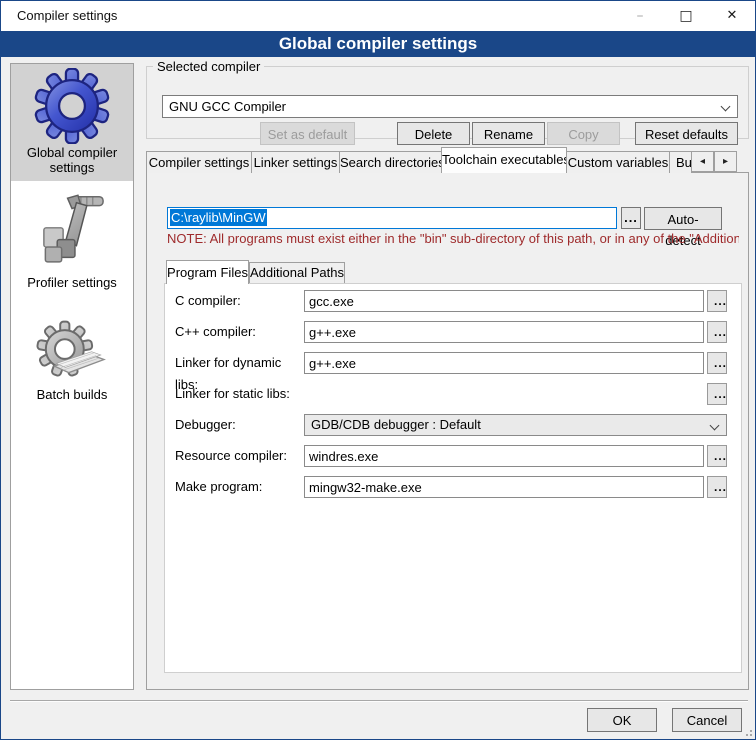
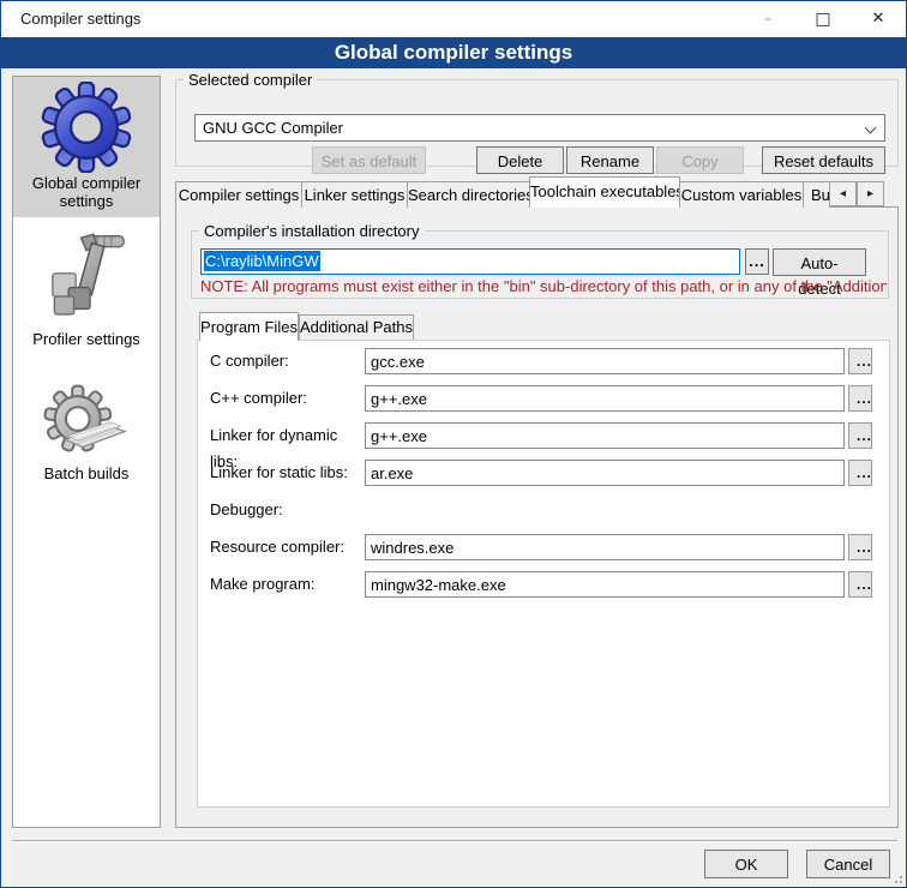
  Compiler settings
  –
  □
  ✕
  Global compiler settings
  Global compiler settings
  Profiler settings
  Batch builds
  Selected compiler
  GNU GCC Compiler
  Set as default
  Delete
  Rename
  Copy
  Reset defaults
  Compiler settings
  Linker settings
  Search directorie
  Toolchain executables
  Custom variables
  ◂
  ▸
+ Compiler's installation directory
  C:\raylib\MinGW
  ...
  Auto-detect
  NOTE: All programs must exist either in the "bin" sub-directory of this path, or in any of the "Addition
  Program Files
  Additional Paths
  C compiler:
  gcc.exe
  ...
  C++ compiler:
  g++.exe
  ...
  Linker for dynamic libs:
  g++.exe
  ...
  Linker for static libs:
+ ar.exe
  ...
  Debugger:
- GDB/CDB debugger : Default
  Resource compiler:
  windres.exe
  ...
  Make program:
  mingw32-make.exe
  ...
  OK
  Cancel
